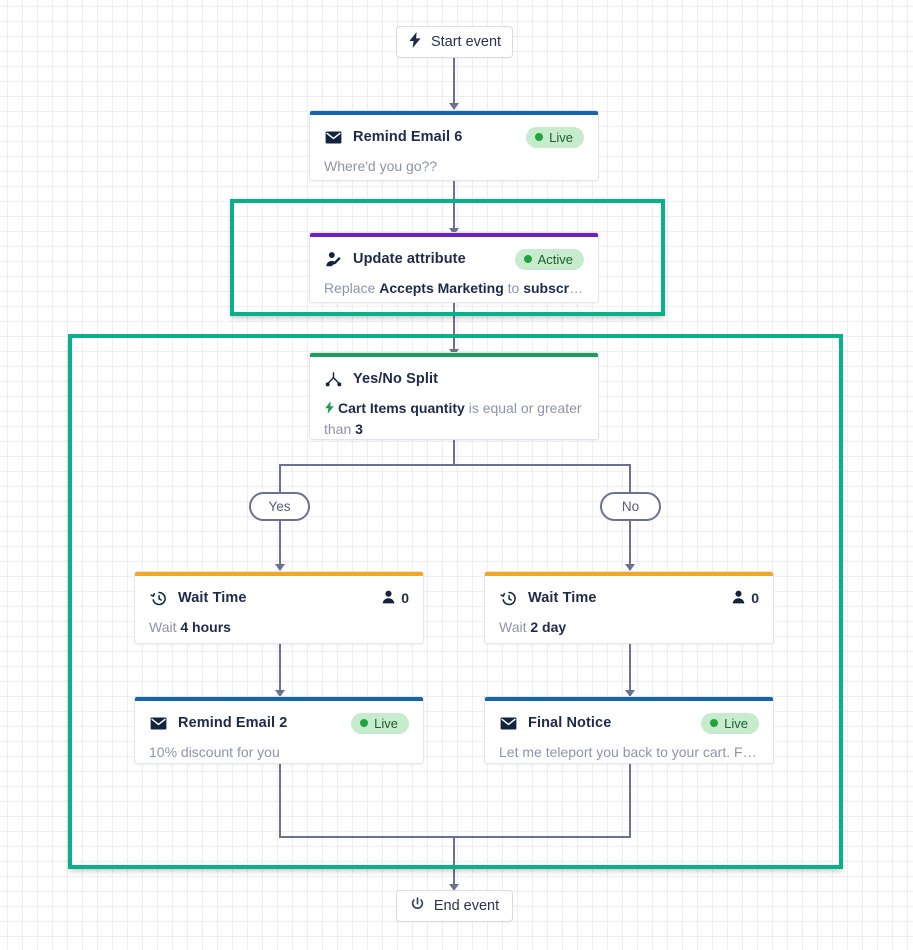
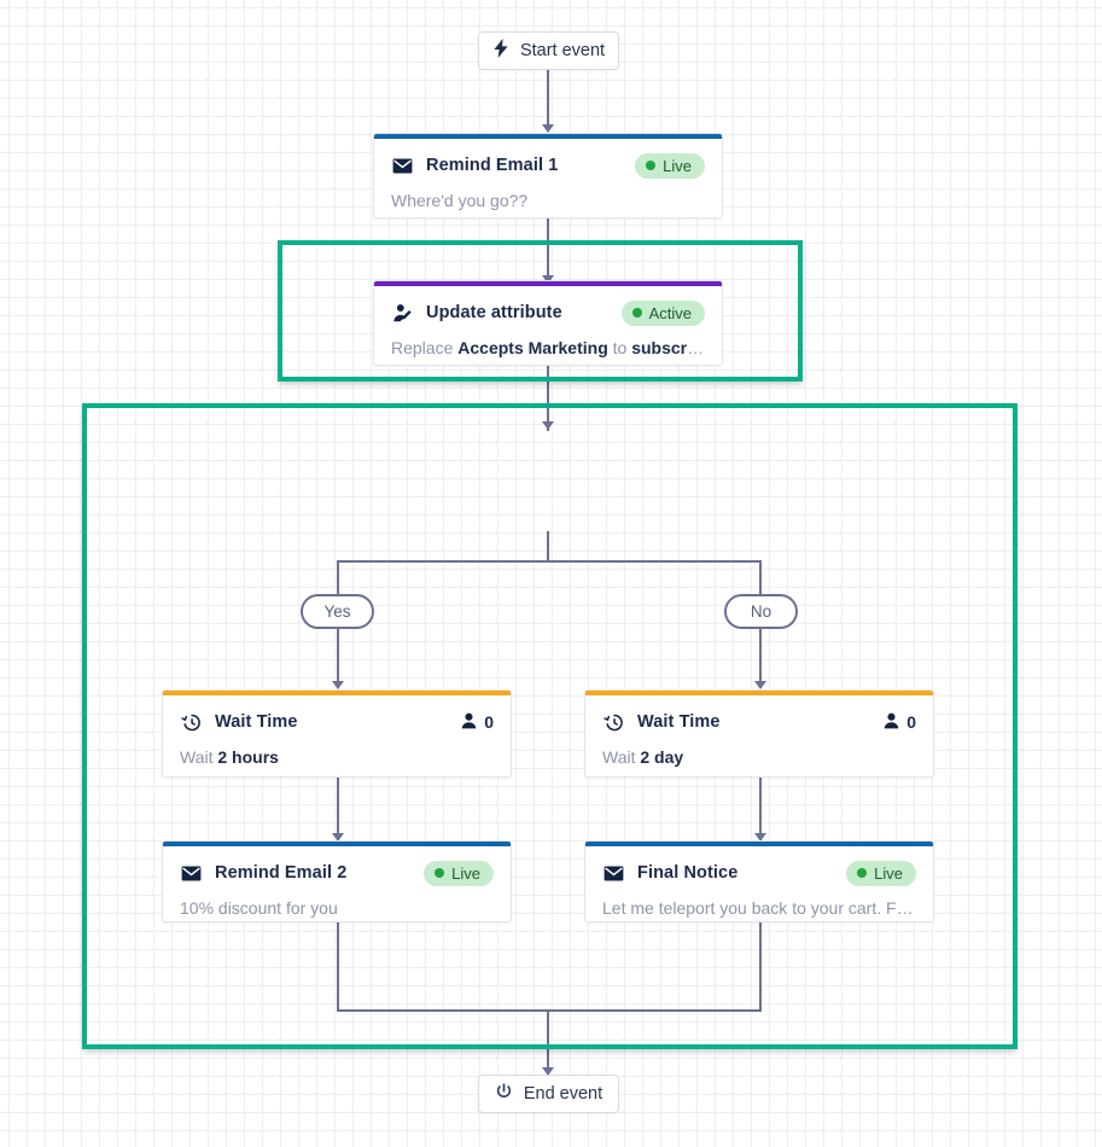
  Start event
  End event
  Yes
  No
- Remind Email 6
+ Remind Email 1
  Live
  Where'd you go??
  Update attribute
  Active
  Replace Accepts Marketing to subscrib
- Yes/No Split
- Cart Items quantity is equal or greater than 3
  Wait Time
  0
- Wait 4 hours
+ Wait 2 hours
  Wait Time
  0
  Wait 2 day
  Remind Email 2
  Live
  10% discount for you
  Final Notice
  Live
  Let me teleport you back to your cart. Free
